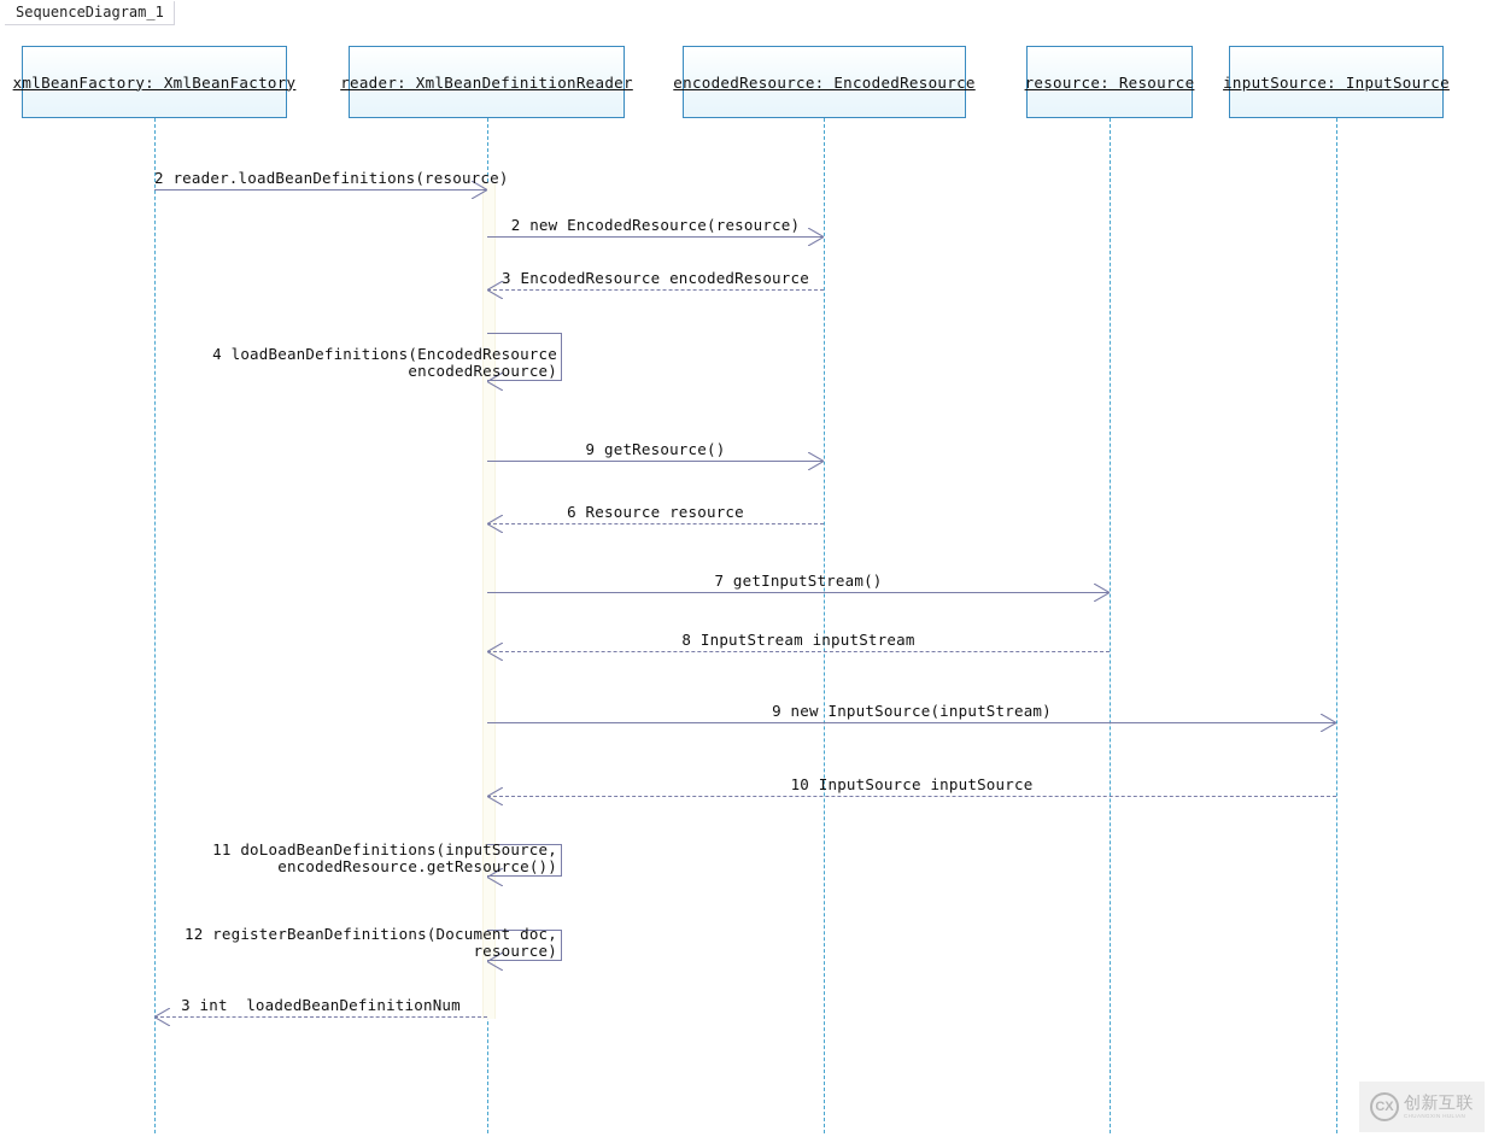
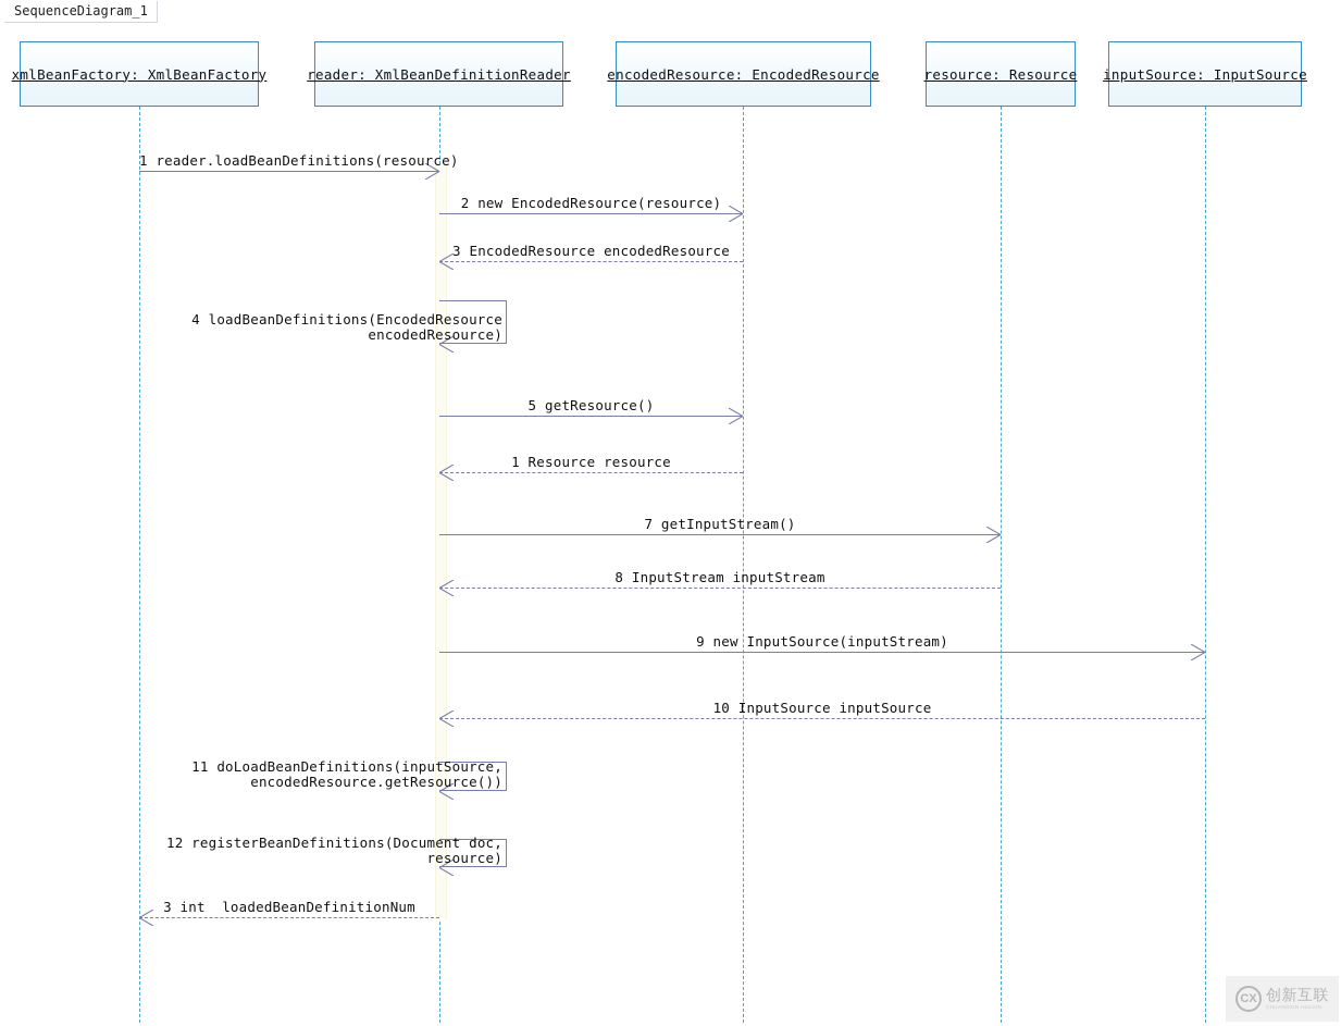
  SequenceDiagram_1
  xmlBeanFactory: XmlBeanFactory
  reader: XmlBeanDefinitionReader
  encodedResource: EncodedResource
  resource: Resource
  inputSource: InputSource
- 2 reader.loadBeanDefinitions(resource)
+ 1 reader.loadBeanDefinitions(resource)
  2 new EncodedResource(resource)
  3 EncodedResource encodedResource
  4 loadBeanDefinitions(EncodedResource
  encodedResource)
- 9 getResource()
+ 5 getResource()
- 6 Resource resource
+ 1 Resource resource
  7 getInputStream()
  8 InputStream inputStream
  9 new InputSource(inputStream)
  10 InputSource inputSource
  11 doLoadBeanDefinitions(inputSource,
  encodedResource.getResource())
  12 registerBeanDefinitions(Document doc,
  resource)
  3 int loadedBeanDefinitionNum
  CX
  创新互联
